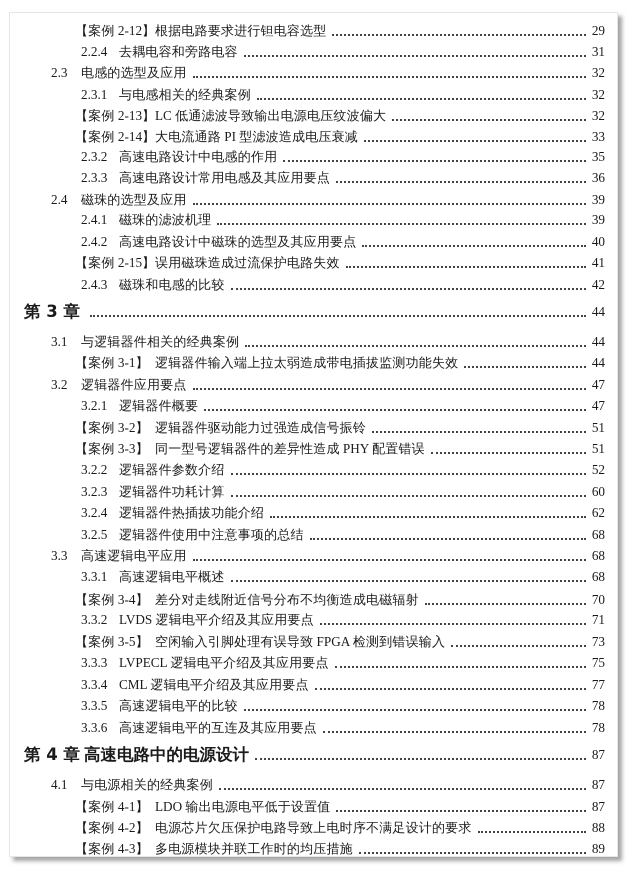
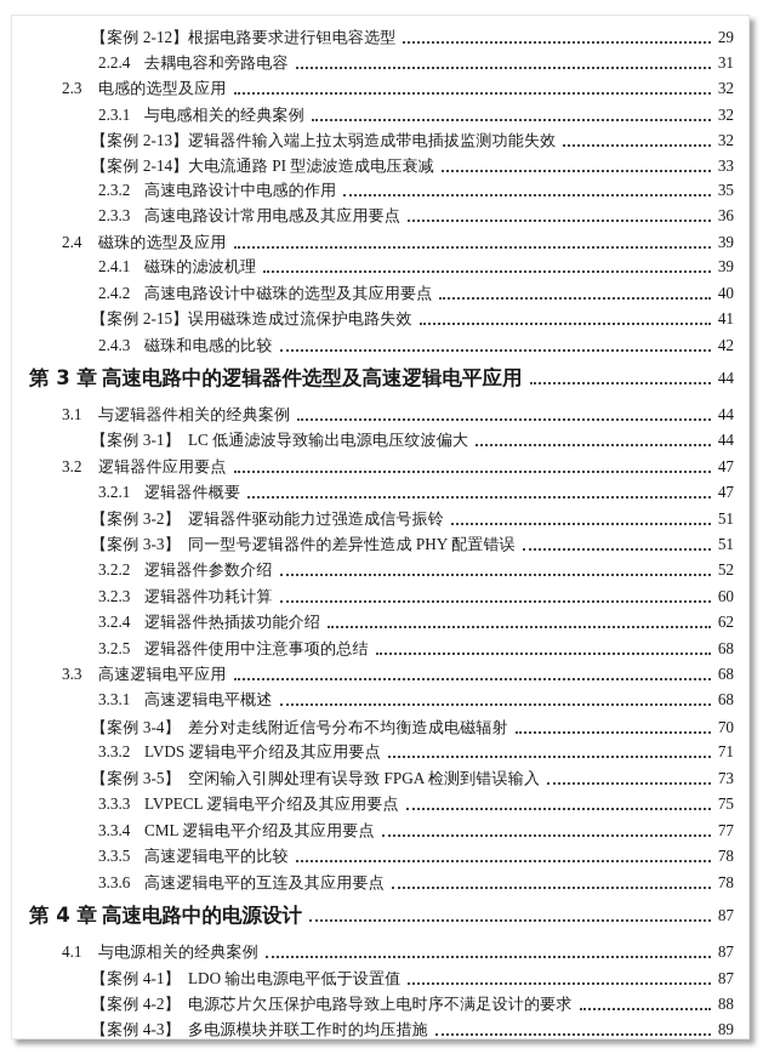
  【案例 2-12】
  根据电路要求进行钽电容选型
  29
  2.2.4
  去耦电容和旁路电容
  31
  2.3
  电感的选型及应用
  32
  2.3.1
  与电感相关的经典案例
  32
  【案例 2-13】
- LC 低通滤波导致输出电源电压纹波偏大
+ 逻辑器件输入端上拉太弱造成带电插拔监测功能失效
  32
  【案例 2-14】
  大电流通路 PI 型滤波造成电压衰减
  33
  2.3.2
  高速电路设计中电感的作用
  35
  2.3.3
  高速电路设计常用电感及其应用要点
  36
  2.4
  磁珠的选型及应用
  39
  2.4.1
  磁珠的滤波机理
  39
  2.4.2
  高速电路设计中磁珠的选型及其应用要点
  40
  【案例 2-15】
  误用磁珠造成过流保护电路失效
  41
  2.4.3
  磁珠和电感的比较
  42
  第 3 章
+ 高速电路中的逻辑器件选型及高速逻辑电平应用
  44
  3.1
  与逻辑器件相关的经典案例
  44
  【案例 3-1】
- 逻辑器件输入端上拉太弱造成带电插拔监测功能失效
+ LC 低通滤波导致输出电源电压纹波偏大
  44
  3.2
  逻辑器件应用要点
  47
  3.2.1
  逻辑器件概要
  47
  【案例 3-2】
  逻辑器件驱动能力过强造成信号振铃
  51
  【案例 3-3】
  同一型号逻辑器件的差异性造成 PHY 配置错误
  51
  3.2.2
  逻辑器件参数介绍
  52
  3.2.3
  逻辑器件功耗计算
  60
  3.2.4
  逻辑器件热插拔功能介绍
  62
  3.2.5
  逻辑器件使用中注意事项的总结
  68
  3.3
  高速逻辑电平应用
  68
  3.3.1
  高速逻辑电平概述
  68
  【案例 3-4】
  差分对走线附近信号分布不均衡造成电磁辐射
  70
  3.3.2
  LVDS 逻辑电平介绍及其应用要点
  71
  【案例 3-5】
  空闲输入引脚处理有误导致 FPGA 检测到错误输入
  73
  3.3.3
  LVPECL 逻辑电平介绍及其应用要点
  75
  3.3.4
  CML 逻辑电平介绍及其应用要点
  77
  3.3.5
  高速逻辑电平的比较
  78
  3.3.6
  高速逻辑电平的互连及其应用要点
  78
  第 4 章
  高速电路中的电源设计
  87
  4.1
  与电源相关的经典案例
  87
  【案例 4-1】
  LDO 输出电源电平低于设置值
  87
  【案例 4-2】
  电源芯片欠压保护电路导致上电时序不满足设计的要求
  88
  【案例 4-3】
  多电源模块并联工作时的均压措施
  89
